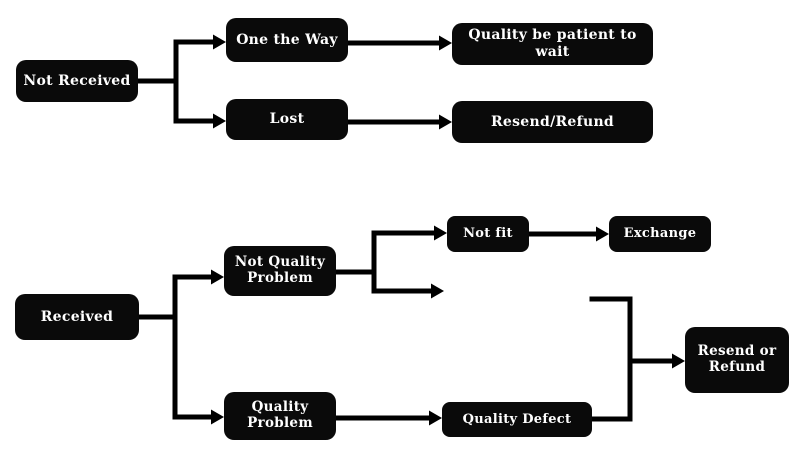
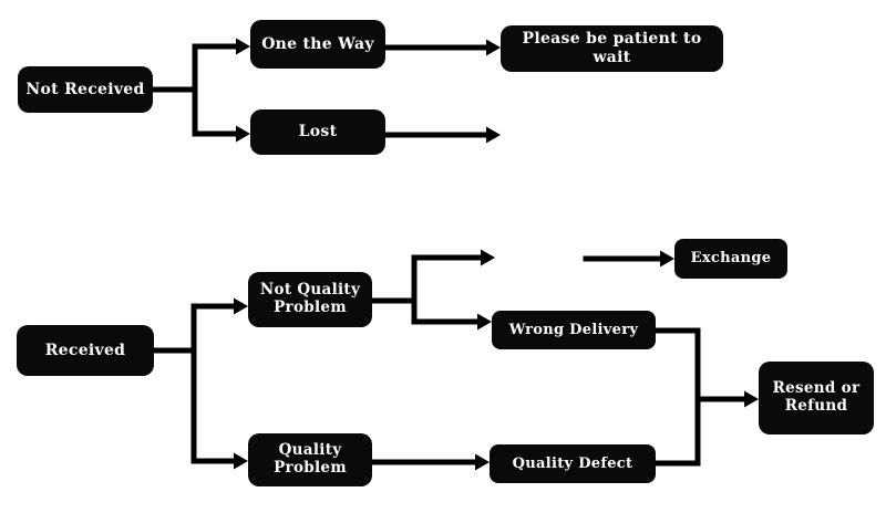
  Not Received
  One the Way
  Lost
- Quality be patient to wait
+ Please be patient to wait
- Resend/Refund
  Received
  Not Quality Problem
  Quality Problem
- Not fit
  Exchange
+ Wrong Delivery
  Quality Defect
  Resend or Refund
